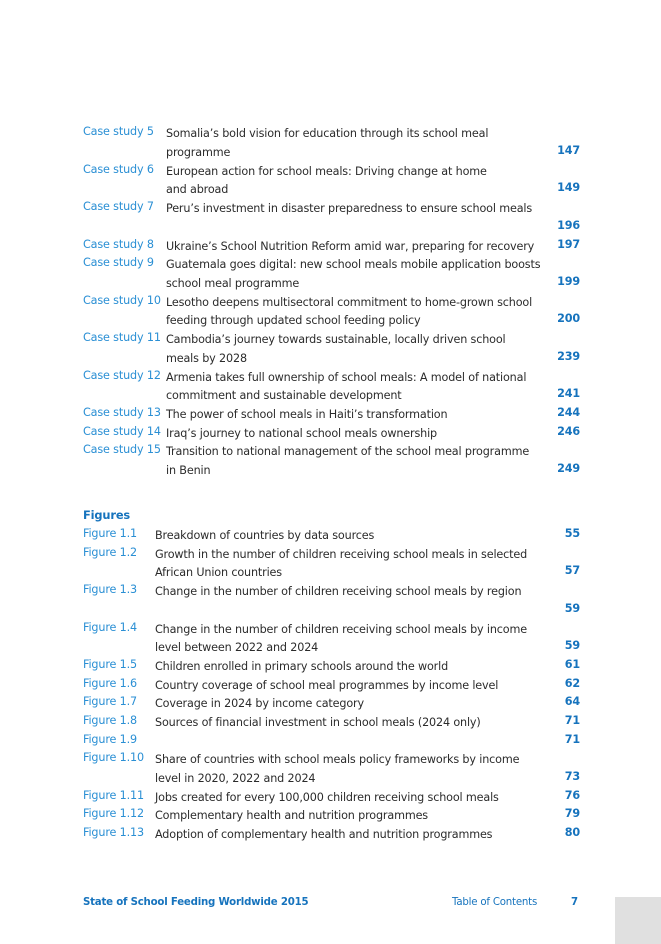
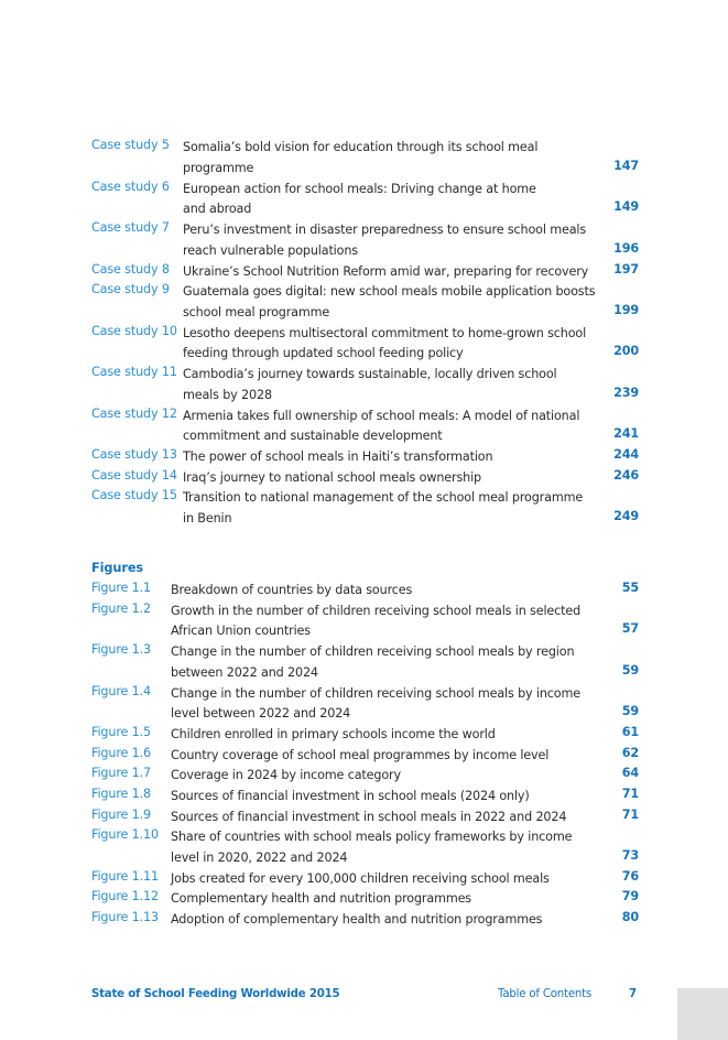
  Case study 5
  Somalia’s bold vision for education through its school meal
  programme
  147
  Case study 6
  European action for school meals: Driving change at home
  and abroad
  149
  Case study 7
  Peru’s investment in disaster preparedness to ensure school meals
+ reach vulnerable populations
  196
  Case study 8
  Ukraine’s School Nutrition Reform amid war, preparing for recovery
  197
  Case study 9
  Guatemala goes digital: new school meals mobile application boosts
  school meal programme
  199
  Case study 10
  Lesotho deepens multisectoral commitment to home-grown school
  feeding through updated school feeding policy
  200
  Case study 11
  Cambodia’s journey towards sustainable, locally driven school
  meals by 2028
  239
  Case study 12
  Armenia takes full ownership of school meals: A model of national
  commitment and sustainable development
  241
  Case study 13
  The power of school meals in Haiti’s transformation
  244
  Case study 14
  Iraq’s journey to national school meals ownership
  246
  Case study 15
  Transition to national management of the school meal programme
  in Benin
  249
  Figures
  Figure 1.1
  Breakdown of countries by data sources
  55
  Figure 1.2
  Growth in the number of children receiving school meals in selected
  African Union countries
  57
  Figure 1.3
  Change in the number of children receiving school meals by region
+ between 2022 and 2024
  59
  Figure 1.4
  Change in the number of children receiving school meals by income
  level between 2022 and 2024
  59
  Figure 1.5
- Children enrolled in primary schools around the world
+ Children enrolled in primary schools income the world
  61
  Figure 1.6
  Country coverage of school meal programmes by income level
  62
  Figure 1.7
  Coverage in 2024 by income category
  64
  Figure 1.8
  Sources of financial investment in school meals (2024 only)
  71
  Figure 1.9
+ Sources of financial investment in school meals in 2022 and 2024
  71
  Figure 1.10
  Share of countries with school meals policy frameworks by income
  level in 2020, 2022 and 2024
  73
  Figure 1.11
  Jobs created for every 100,000 children receiving school meals
  76
  Figure 1.12
  Complementary health and nutrition programmes
  79
  Figure 1.13
  Adoption of complementary health and nutrition programmes
  80
  State of School Feeding Worldwide 2015
  Table of Contents
  7
